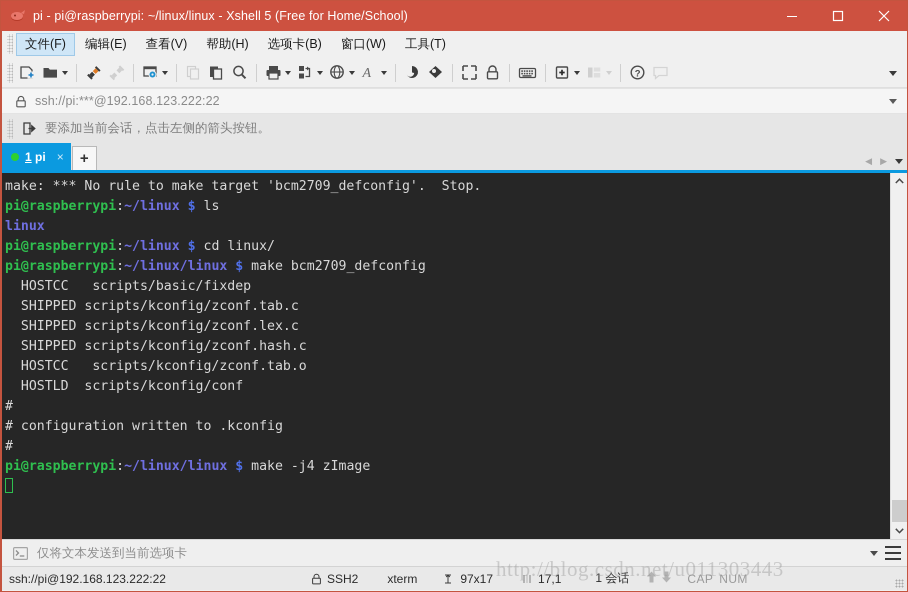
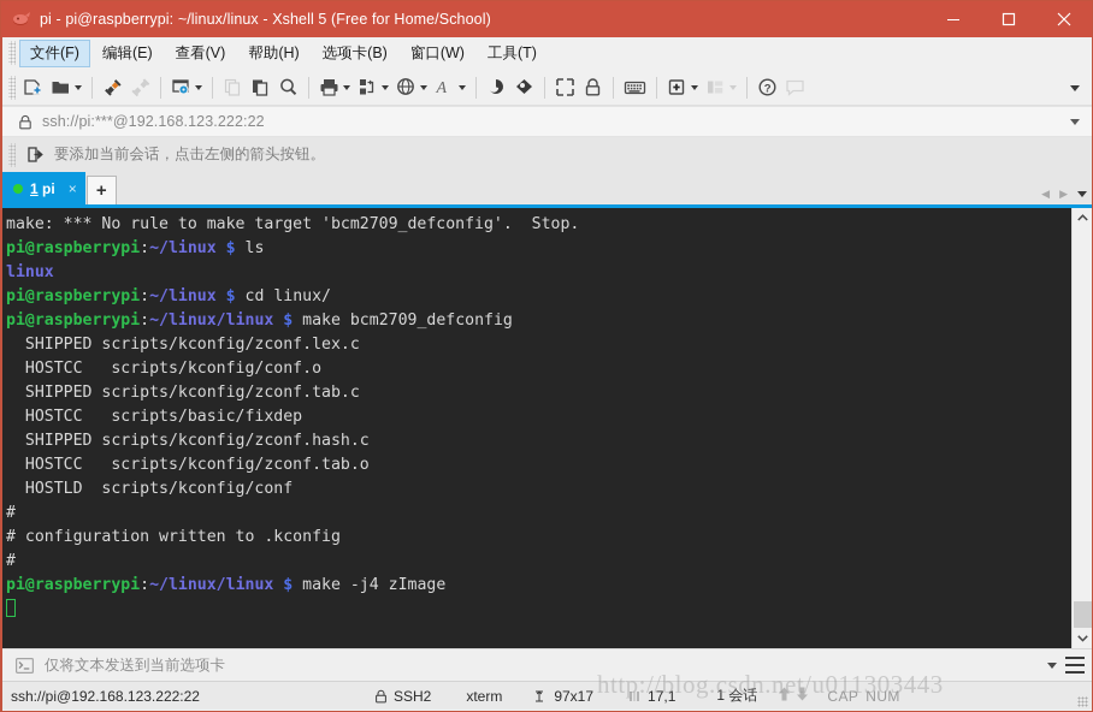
  pi - pi@raspberrypi: ~/linux/linux - Xshell 5 (Free for Home/School)
  文件(F)
  编辑(E)
  查看(V)
  帮助(H)
  选项卡(B)
  窗口(W)
  工具(T)
  A
  ?
  ssh://pi:***@192.168.123.222:22
  要添加当前会话，点击左侧的箭头按钮。
  1 pi
  ×
  +
  ◀
  ▶
  make: *** No rule to make target 'bcm2709_defconfig'. Stop.
  pi@raspberrypi:~/linux $ ls
  linux
  pi@raspberrypi:~/linux $ cd linux/
  pi@raspberrypi:~/linux/linux $ make bcm2709_defconfig
- HOSTCC scripts/basic/fixdep
+ SHIPPED scripts/kconfig/zconf.lex.c
+ HOSTCC scripts/kconfig/conf.o
  SHIPPED scripts/kconfig/zconf.tab.c
- SHIPPED scripts/kconfig/zconf.lex.c
+ HOSTCC scripts/basic/fixdep
  SHIPPED scripts/kconfig/zconf.hash.c
  HOSTCC scripts/kconfig/zconf.tab.o
  HOSTLD scripts/kconfig/conf
  #
  # configuration written to .kconfig
  #
  pi@raspberrypi:~/linux/linux $ make -j4 zImage
  仅将文本发送到当前选项卡
  ssh://pi@192.168.123.222:22
  SSH2
  xterm
  97x17
  17,1
  1 会话
  CAP
  NUM
  http://blog.csdn.net/u011303443
